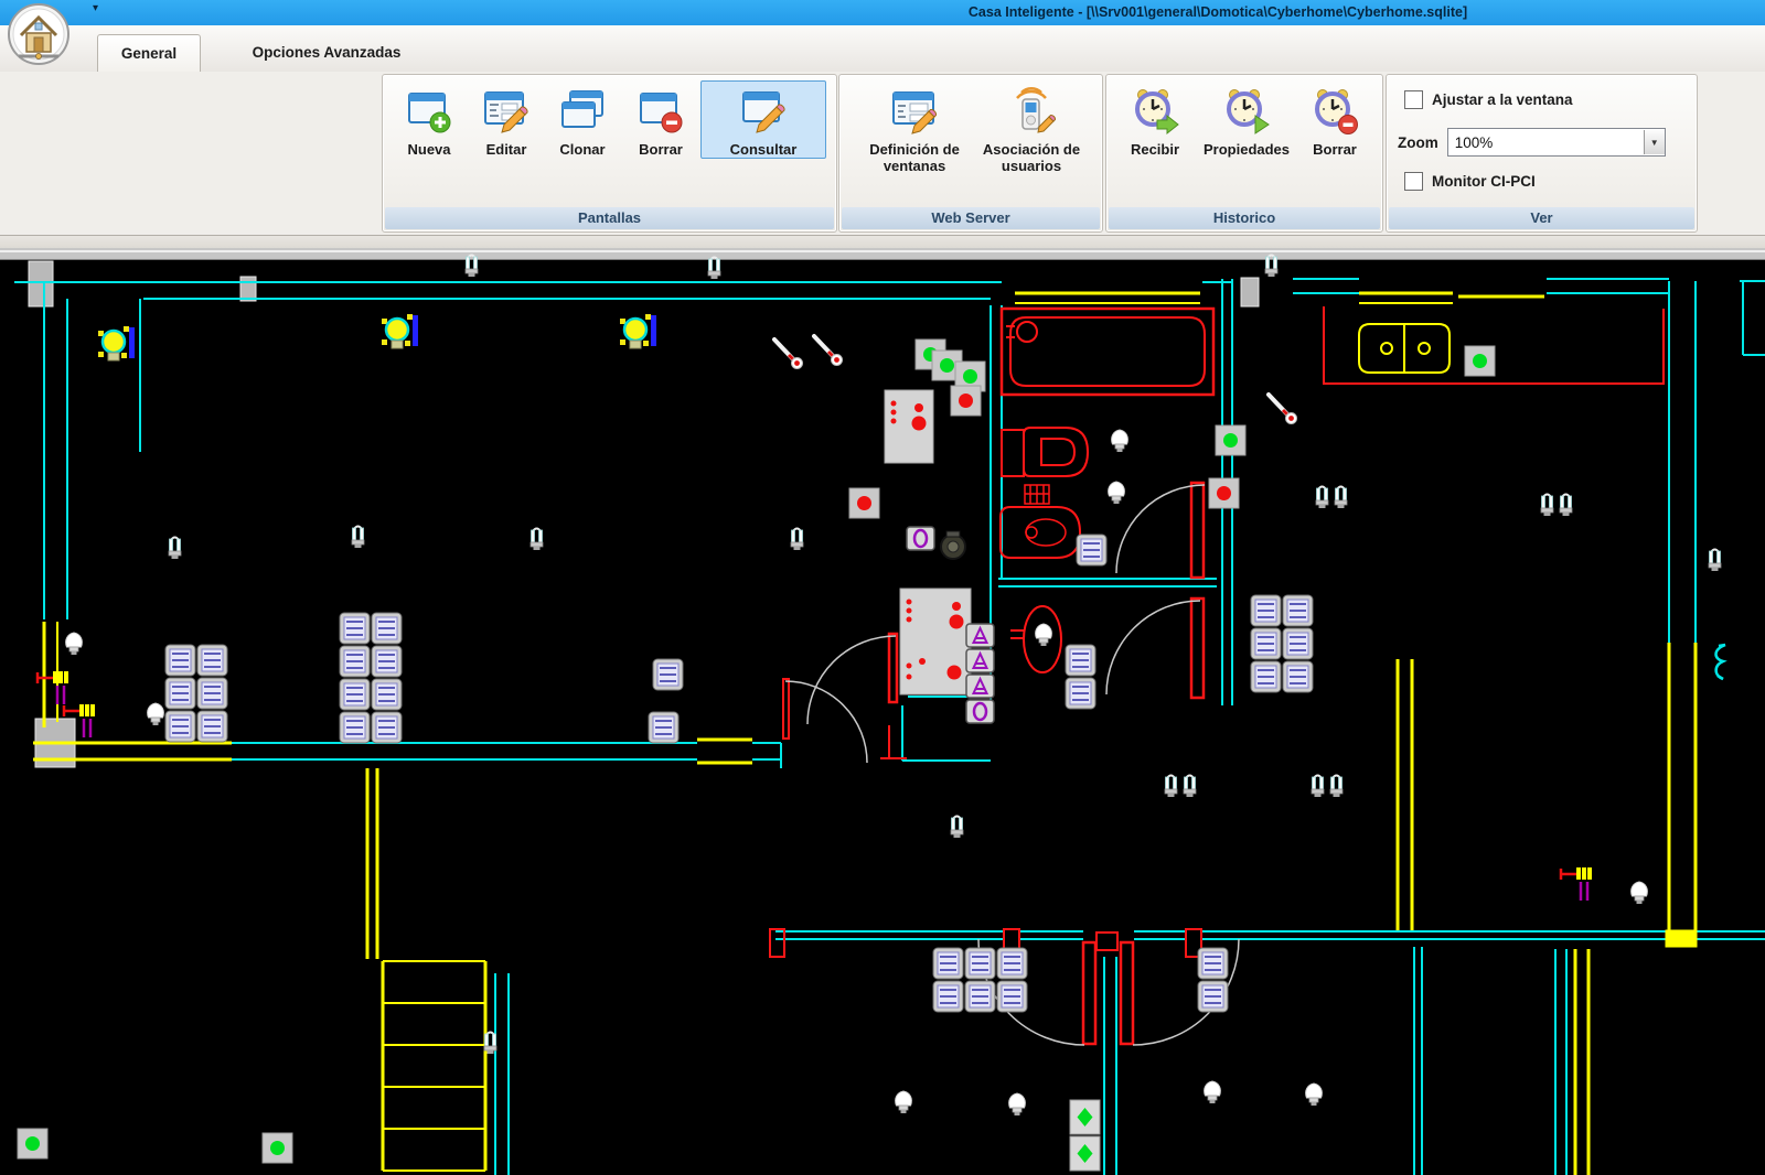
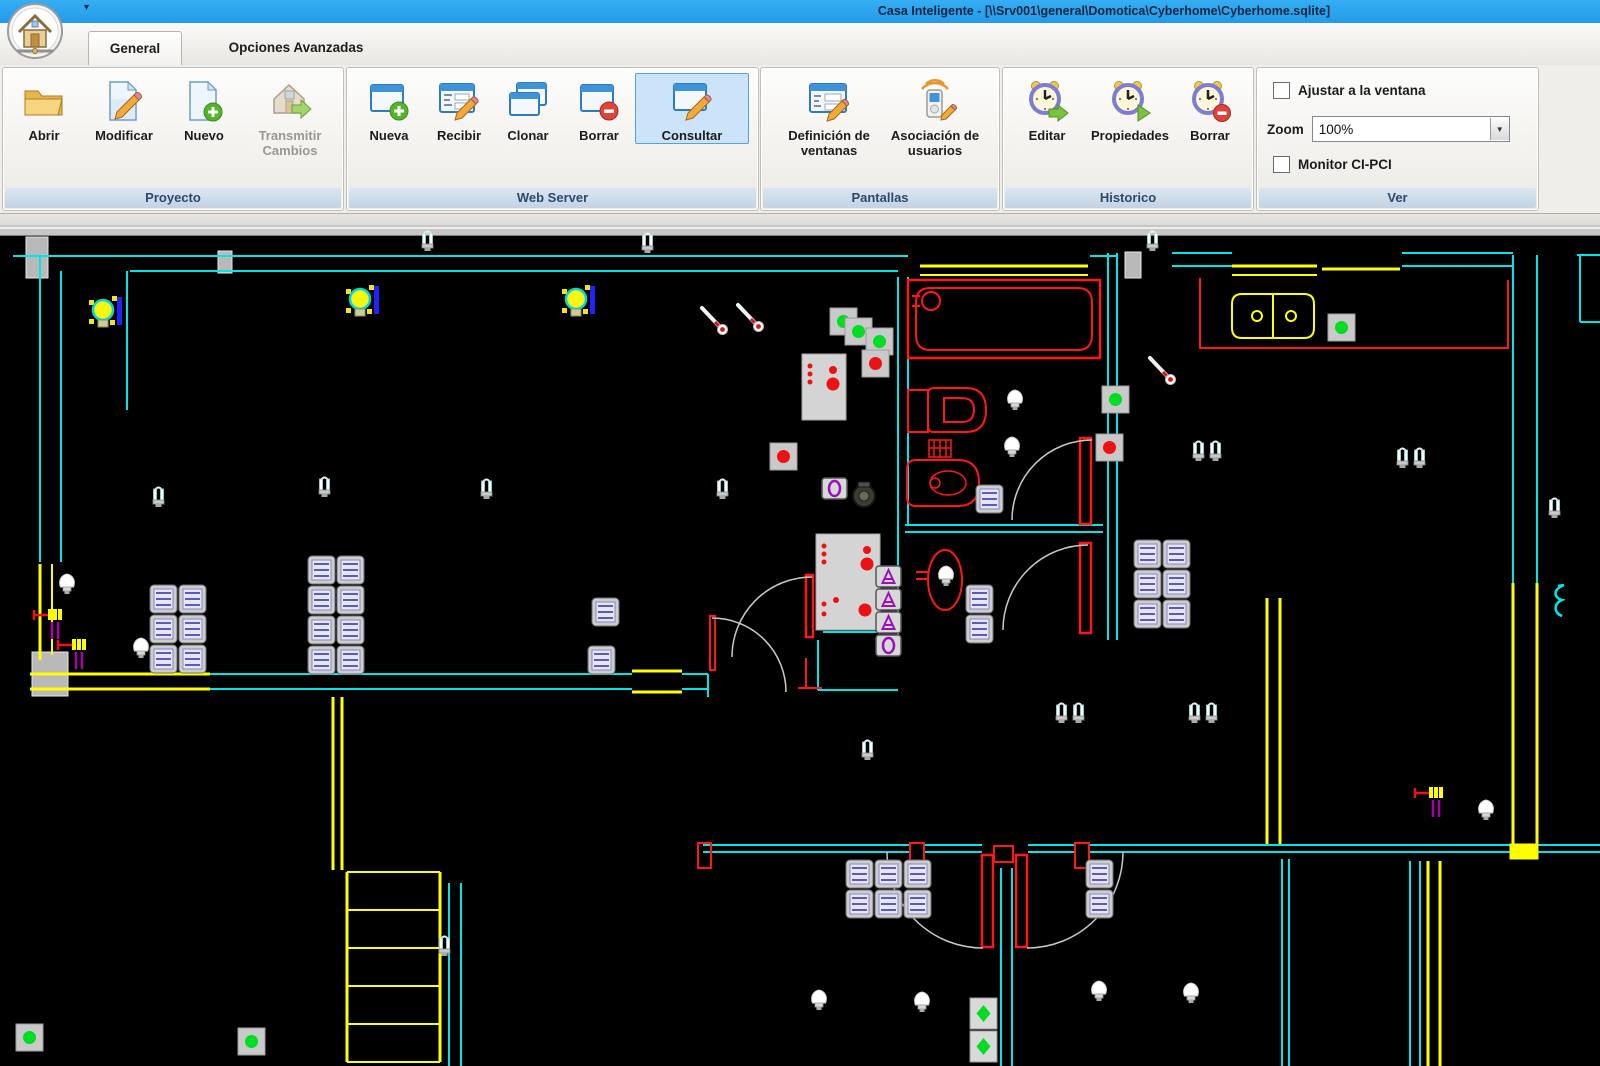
  ▾
  Casa Inteligente - [\\Srv001\general\Domotica\Cyberhome\Cyberhome.sqlite]
  General
  Opciones Avanzadas
+ Abrir
+ Modificar
+ Nuevo
+ Transmitir Cambios
+ Proyecto
  Nueva
- Editar
+ Recibir
  Clonar
  Borrar
  Consultar
- Pantallas
+ Web Server
  Definición de ventanas
  Asociación de usuarios
- Web Server
+ Pantallas
- Recibir
+ Editar
  Propiedades
  Borrar
  Historico
  Ajustar a la ventana
  Zoom
  100%
  ▼
  Monitor CI-PCI
  Ver
